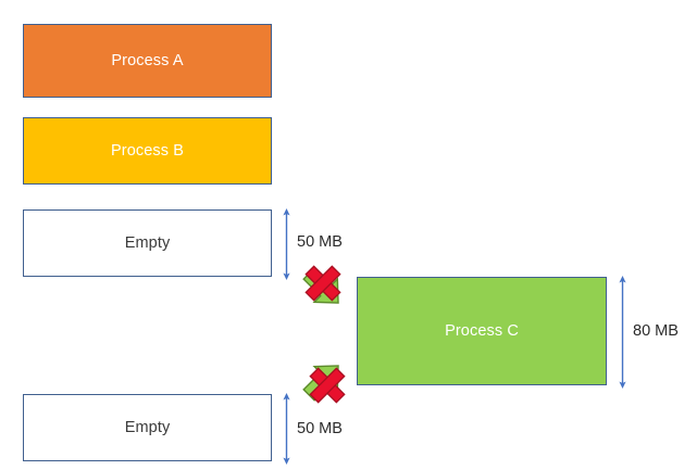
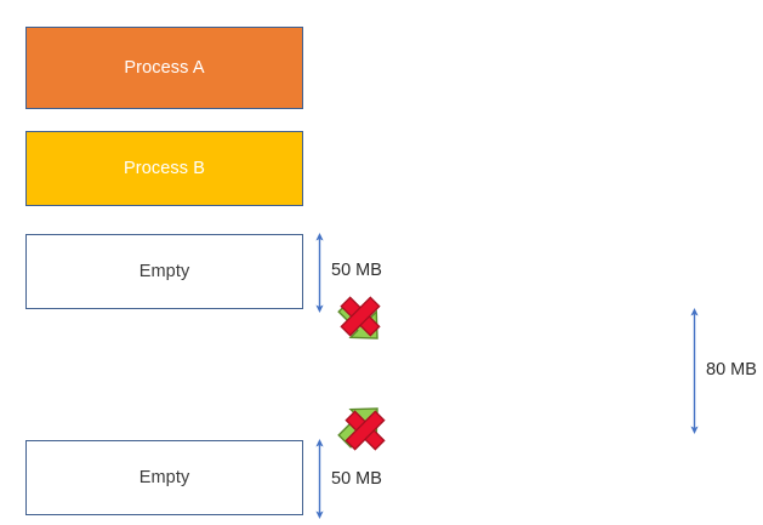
  Process A
  Process B
  Empty
  Empty
- Process C
  50 MB
  80 MB
  50 MB
